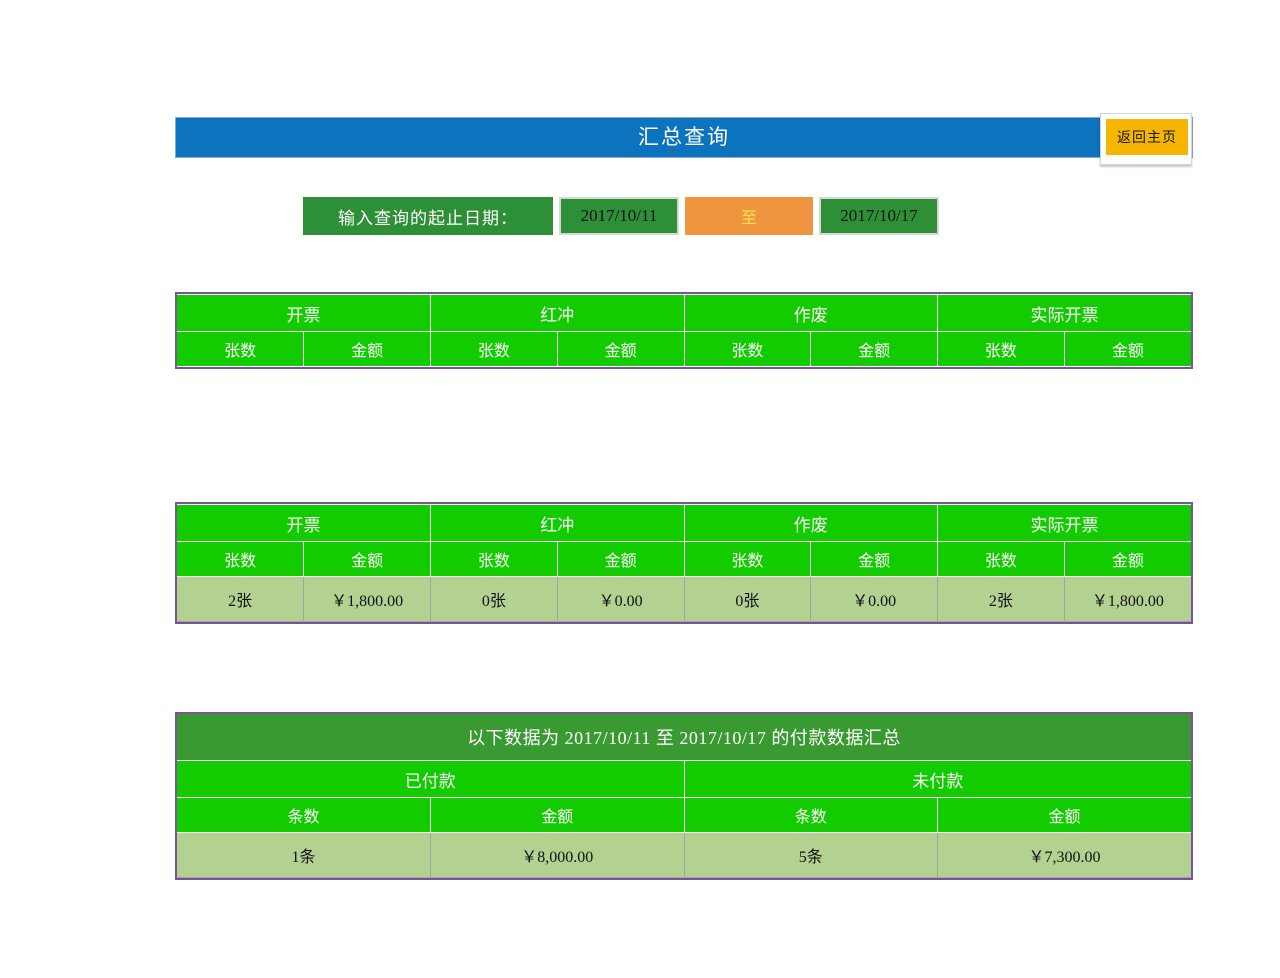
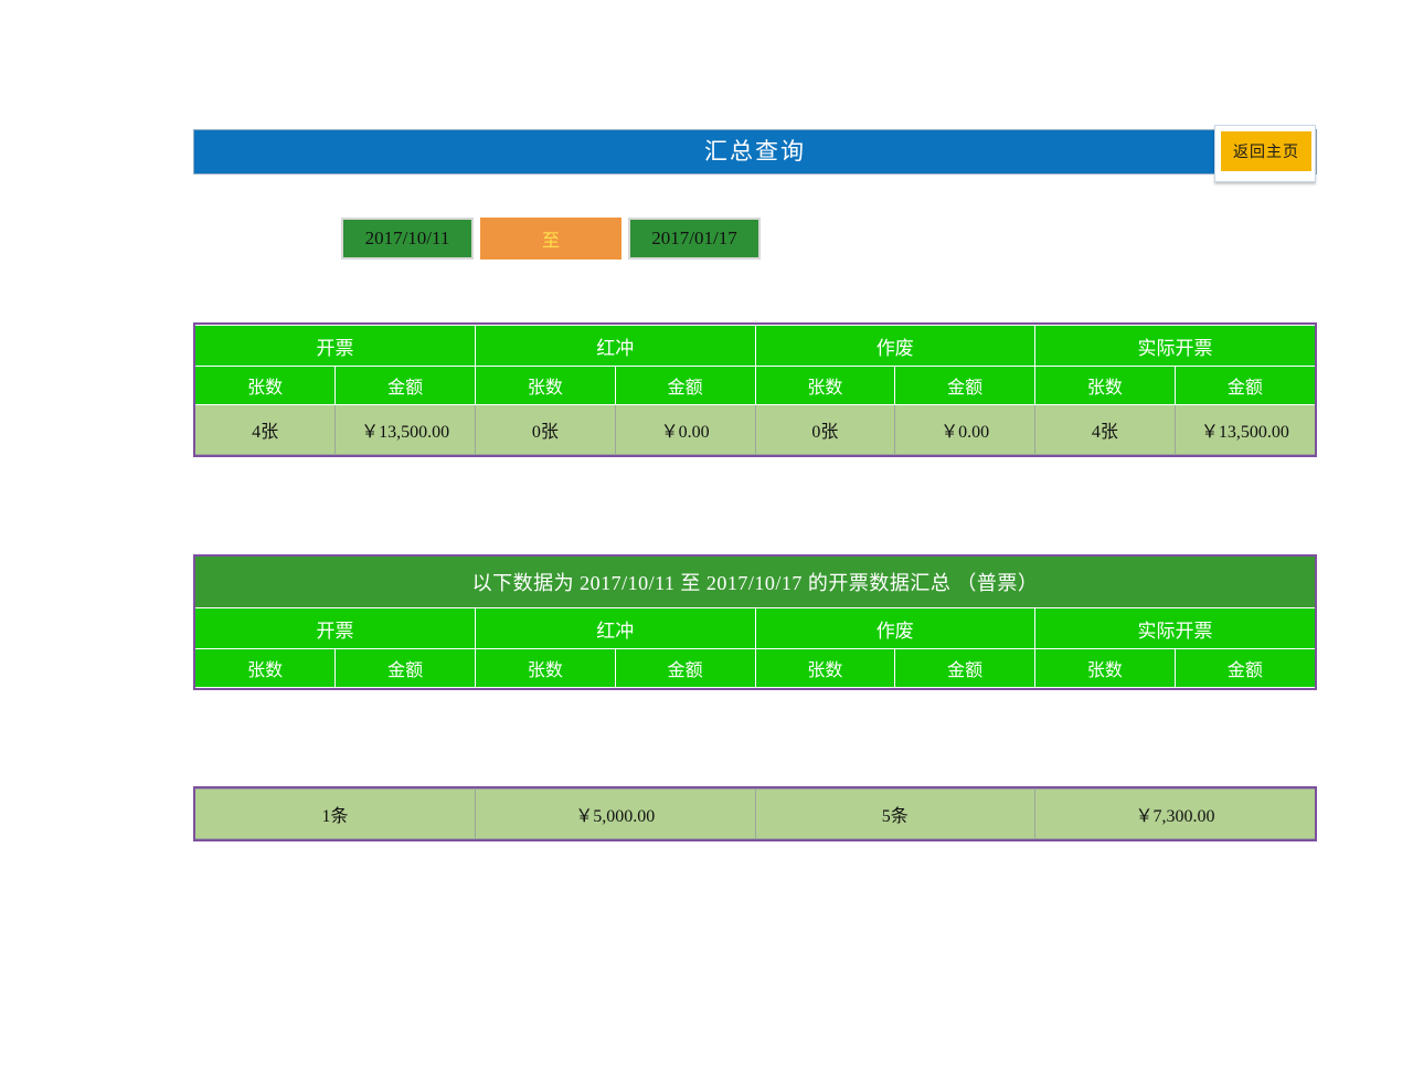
  汇总查询
  返回主页
- 输入查询的起止日期：
  2017/10/11
  至
- 2017/10/17
+ 2017/01/17
  开票	红冲	作废	实际开票
  张数	金额	张数	金额	张数	金额	张数	金额
+ 4张	￥13,500.00	0张	￥0.00	0张	￥0.00	4张	￥13,500.00
+ 以下数据为 2017/10/11 至 2017/10/17 的开票数据汇总 （普票）
  开票	红冲	作废	实际开票
  张数	金额	张数	金额	张数	金额	张数	金额
- 2张	￥1,800.00	0张	￥0.00	0张	￥0.00	2张	￥1,800.00
- 以下数据为 2017/10/11 至 2017/10/17 的付款数据汇总
- 已付款	未付款
- 条数	金额	条数	金额
- 1条	￥8,000.00	5条	￥7,300.00
+ 1条	￥5,000.00	5条	￥7,300.00
